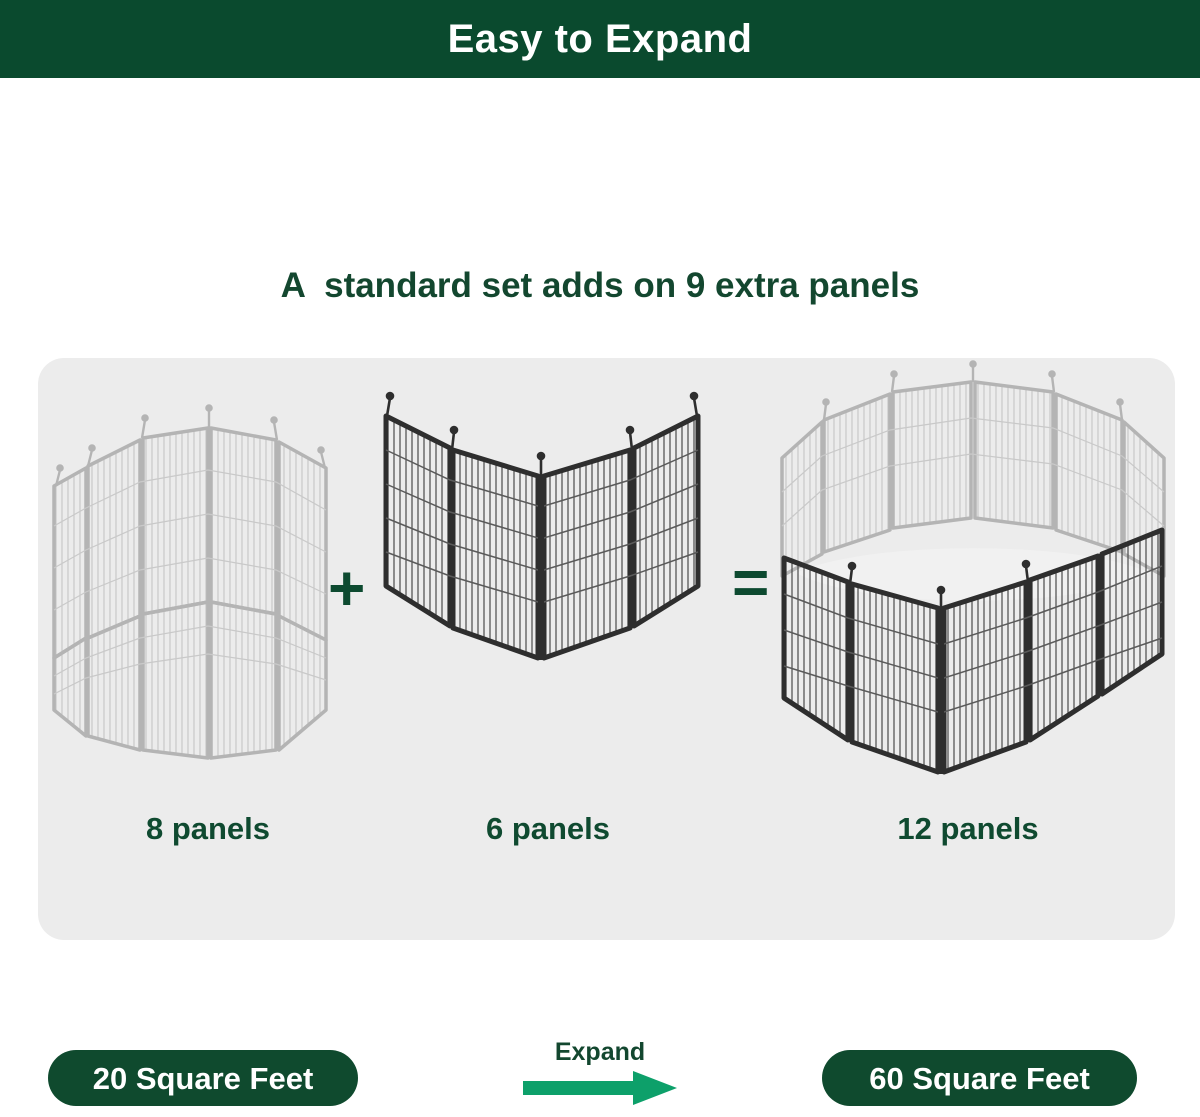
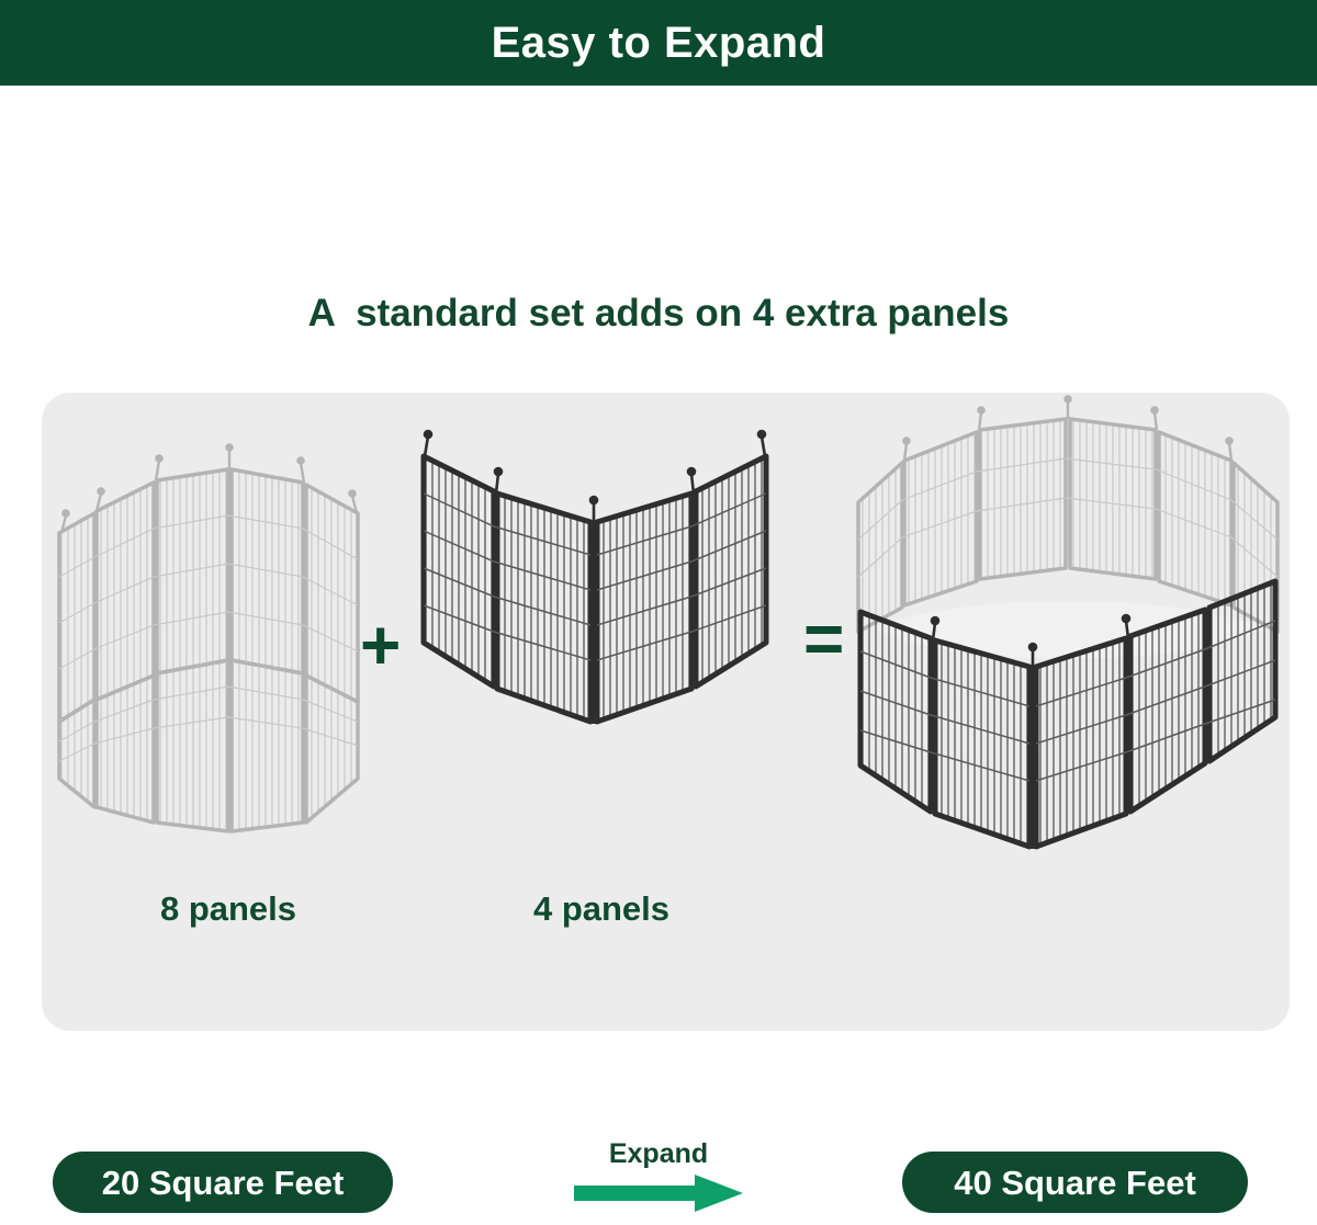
  Easy to Expand
- A standard set adds on 9 extra panels
+ A standard set adds on 4 extra panels
  +
  =
  8 panels
- 6 panels
+ 4 panels
- 12 panels
  20 Square Feet
  Expand
- 60 Square Feet
+ 40 Square Feet
